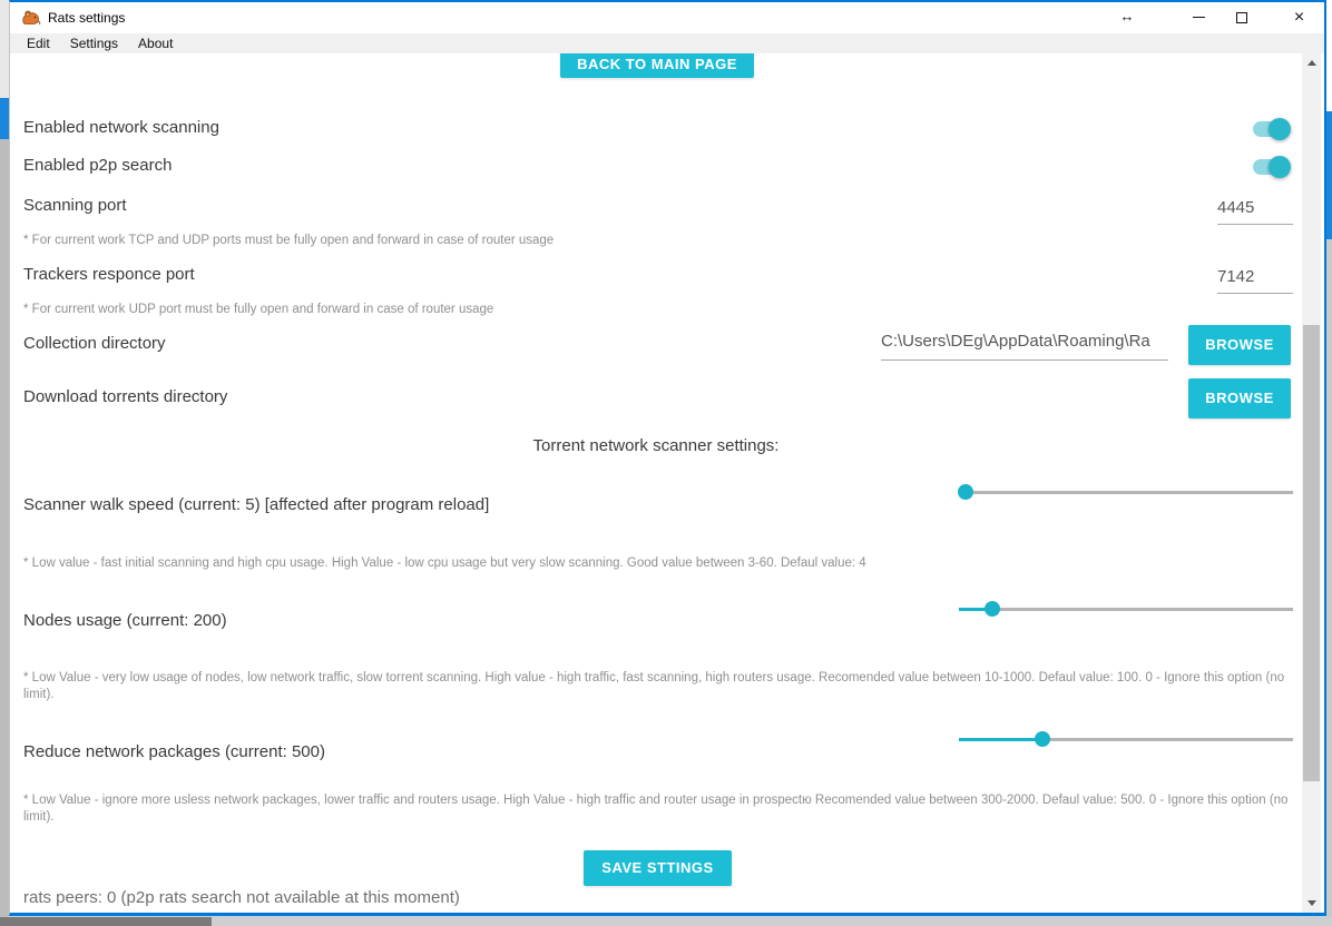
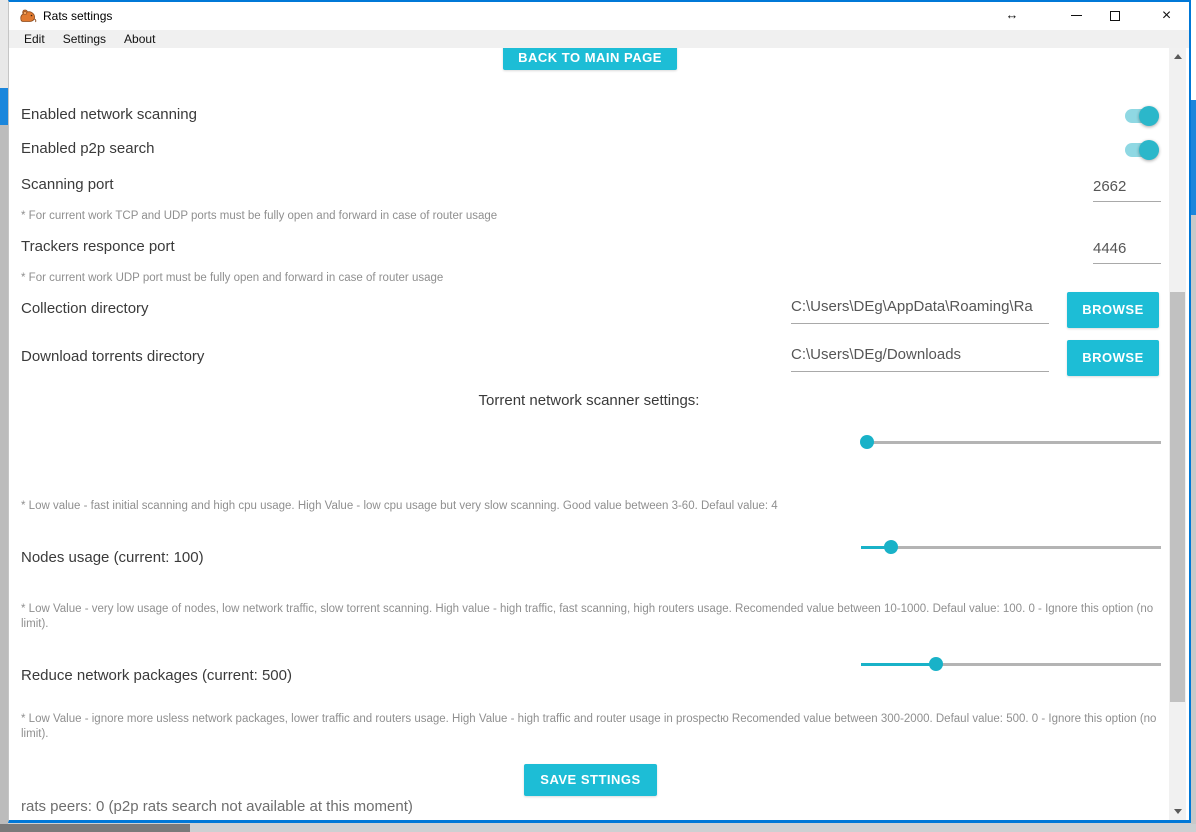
  Rats settings
  ↔
  ×
  Edit
  Settings
  About
  BACK TO MAIN PAGE
  Enabled network scanning
  Enabled p2p search
  Scanning port
- 4445
+ 2662
  * For current work TCP and UDP ports must be fully open and forward in case of router usage
  Trackers responce port
- 7142
+ 4446
  * For current work UDP port must be fully open and forward in case of router usage
  Collection directory
  C:\Users\DEg\AppData\Roaming\Ra
  BROWSE
  Download torrents directory
+ C:\Users\DEg/Downloads
  BROWSE
  Torrent network scanner settings:
- Scanner walk speed (current: 5) [affected after program reload]
  * Low value - fast initial scanning and high cpu usage. High Value - low cpu usage but very slow scanning. Good value between 3-60. Defaul value: 4
- Nodes usage (current: 200)
+ Nodes usage (current: 100)
  * Low Value - very low usage of nodes, low network traffic, slow torrent scanning. High value - high traffic, fast scanning, high routers usage. Recomended value between 10-1000. Defaul value: 100. 0 - Ignore this option (no limit).
  Reduce network packages (current: 500)
  * Low Value - ignore more usless network packages, lower traffic and routers usage. High Value - high traffic and router usage in prospectю Recomended value between 300-2000. Defaul value: 500. 0 - Ignore this option (no limit).
  SAVE STTINGS
  rats peers: 0 (p2p rats search not available at this moment)
